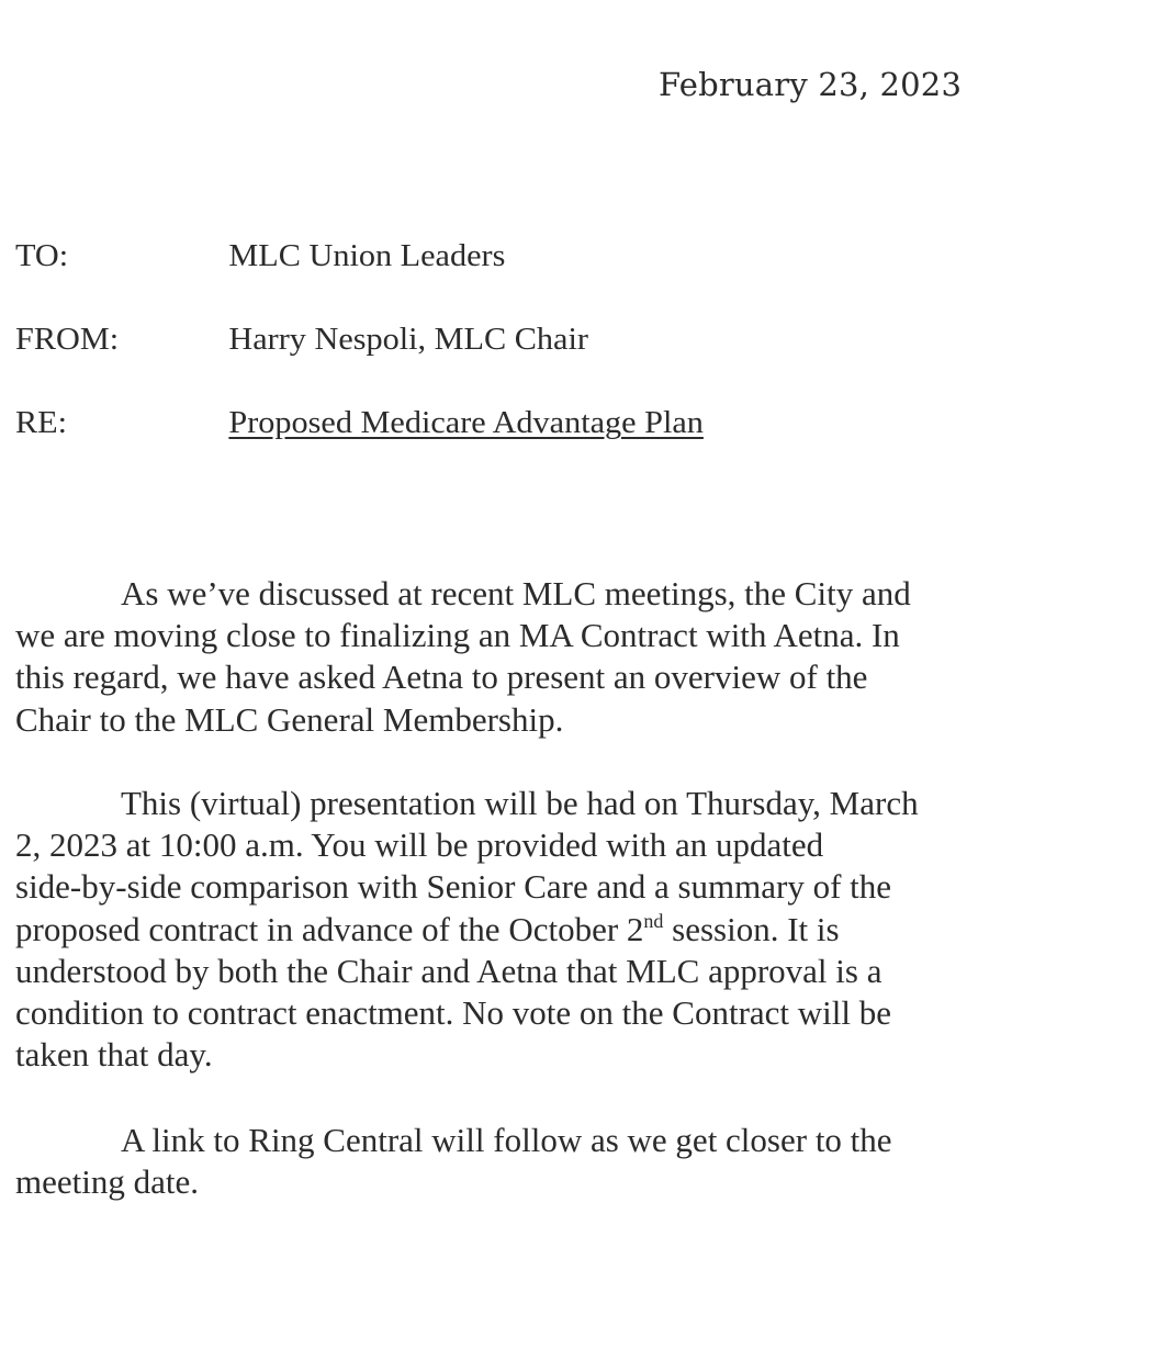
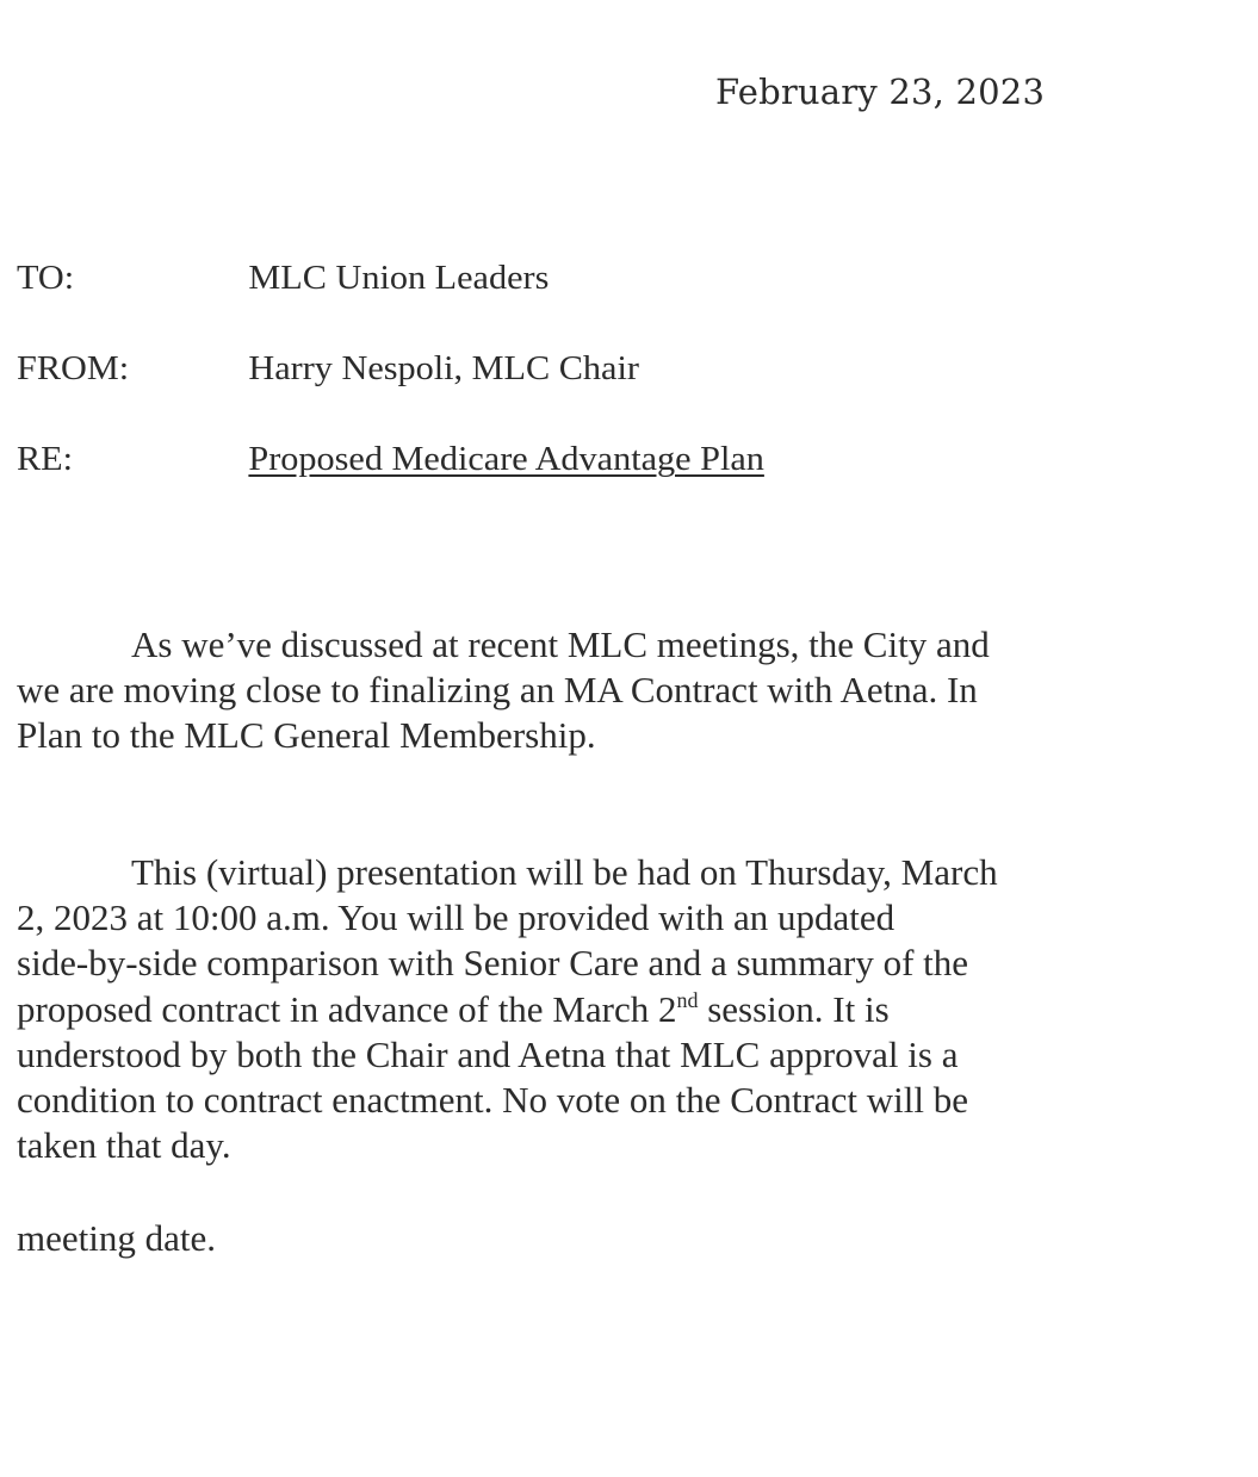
  February 23, 2023
  TO:
  MLC Union Leaders
  FROM:
  Harry Nespoli, MLC Chair
  RE:
  Proposed Medicare Advantage Plan
  As we’ve discussed at recent MLC meetings, the City and
  we are moving close to finalizing an MA Contract with Aetna. In
- this regard, we have asked Aetna to present an overview of the
- Chair to the MLC General Membership.
+ Plan to the MLC General Membership.
  This (virtual) presentation will be had on Thursday, March
  2, 2023 at 10:00 a.m. You will be provided with an updated
  side-by-side comparison with Senior Care and a summary of the
- proposed contract in advance of the October 2nd session. It is
+ proposed contract in advance of the March 2nd session. It is
  understood by both the Chair and Aetna that MLC approval is a
  condition to contract enactment. No vote on the Contract will be
  taken that day.
- A link to Ring Central will follow as we get closer to the
  meeting date.
